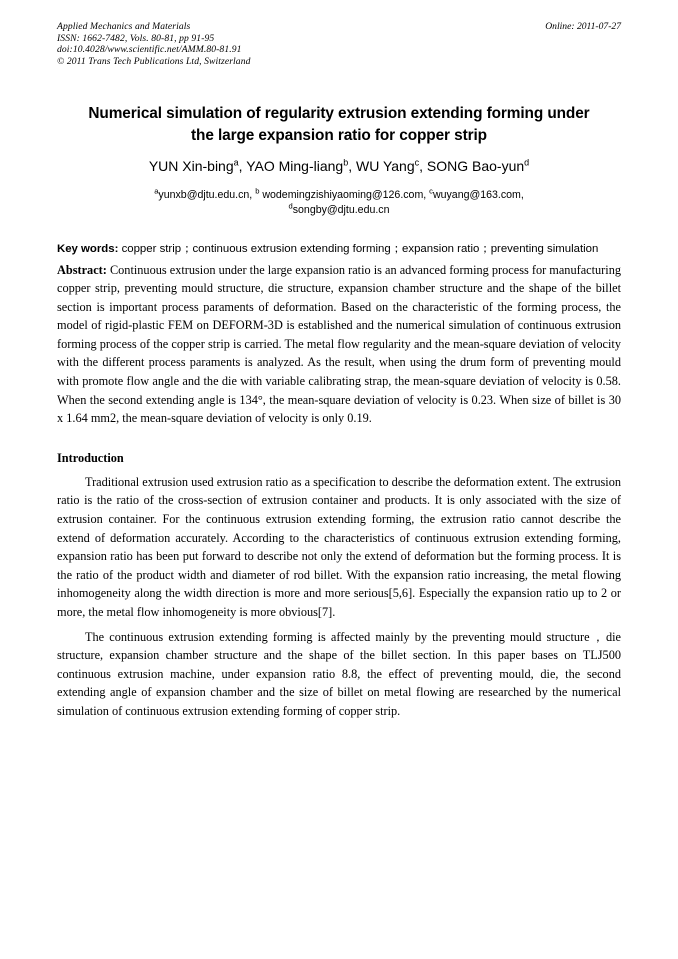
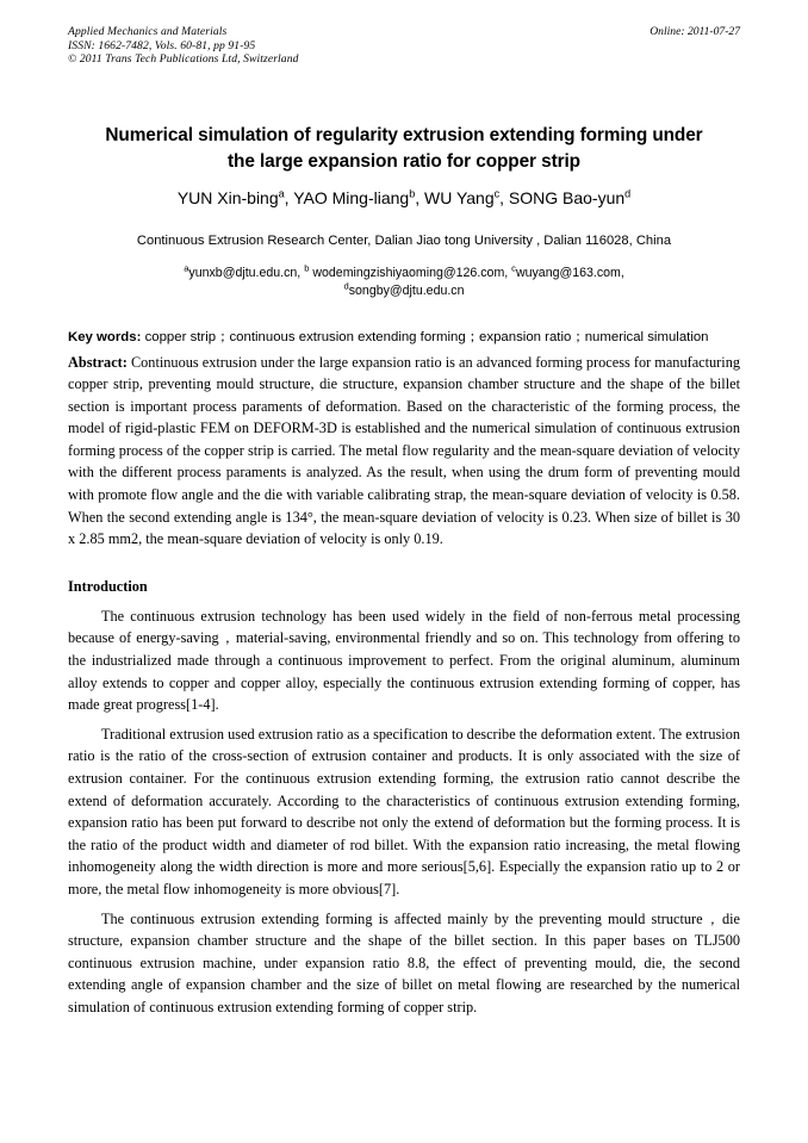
  Applied Mechanics and Materials
- ISSN: 1662-7482, Vols. 80-81, pp 91-95
+ ISSN: 1662-7482, Vols. 60-81, pp 91-95
- doi:10.4028/www.scientific.net/AMM.80-81.91
  © 2011 Trans Tech Publications Ltd, Switzerland
  Online: 2011-07-27
  Numerical simulation of regularity extrusion extending forming under
  the large expansion ratio for copper strip
  YUN Xin-binga, YAO Ming-liangb, WU Yangc, SONG Bao-yund
+ Continuous Extrusion Research Center, Dalian Jiao tong University , Dalian 116028, China
  ayunxb@djtu.edu.cn, b wodemingzishiyaoming@126.com, cwuyang@163.com,
  dsongby@djtu.edu.cn
- Key words: copper strip；continuous extrusion extending forming；expansion ratio；preventing simulation
+ Key words: copper strip；continuous extrusion extending forming；expansion ratio；numerical simulation
- Abstract: Continuous extrusion under the large expansion ratio is an advanced forming process for manufacturing copper strip, preventing mould structure, die structure, expansion chamber structure and the shape of the billet section is important process paraments of deformation. Based on the characteristic of the forming process, the model of rigid-plastic FEM on DEFORM-3D is established and the numerical simulation of continuous extrusion forming process of the copper strip is carried. The metal flow regularity and the mean-square deviation of velocity with the different process paraments is analyzed. As the result, when using the drum form of preventing mould with promote flow angle and the die with variable calibrating strap, the mean-square deviation of velocity is 0.58. When the second extending angle is 134°, the mean-square deviation of velocity is 0.23. When size of billet is 30 x 1.64 mm2, the mean-square deviation of velocity is only 0.19.
+ Abstract: Continuous extrusion under the large expansion ratio is an advanced forming process for manufacturing copper strip, preventing mould structure, die structure, expansion chamber structure and the shape of the billet section is important process paraments of deformation. Based on the characteristic of the forming process, the model of rigid-plastic FEM on DEFORM-3D is established and the numerical simulation of continuous extrusion forming process of the copper strip is carried. The metal flow regularity and the mean-square deviation of velocity with the different process paraments is analyzed. As the result, when using the drum form of preventing mould with promote flow angle and the die with variable calibrating strap, the mean-square deviation of velocity is 0.58. When the second extending angle is 134°, the mean-square deviation of velocity is 0.23. When size of billet is 30 x 2.85 mm2, the mean-square deviation of velocity is only 0.19.
  Introduction
+ The continuous extrusion technology has been used widely in the field of non-ferrous metal processing because of energy-saving，material-saving, environmental friendly and so on. This technology from offering to the industrialized made through a continuous improvement to perfect. From the original aluminum, aluminum alloy extends to copper and copper alloy, especially the continuous extrusion extending forming of copper, has made great progress[1-4].
  Traditional extrusion used extrusion ratio as a specification to describe the deformation extent. The extrusion ratio is the ratio of the cross-section of extrusion container and products. It is only associated with the size of extrusion container. For the continuous extrusion extending forming, the extrusion ratio cannot describe the extend of deformation accurately. According to the characteristics of continuous extrusion extending forming, expansion ratio has been put forward to describe not only the extend of deformation but the forming process. It is the ratio of the product width and diameter of rod billet. With the expansion ratio increasing, the metal flowing inhomogeneity along the width direction is more and more serious[5,6]. Especially the expansion ratio up to 2 or more, the metal flow inhomogeneity is more obvious[7].
  The continuous extrusion extending forming is affected mainly by the preventing mould structure，die structure, expansion chamber structure and the shape of the billet section. In this paper bases on TLJ500 continuous extrusion machine, under expansion ratio 8.8, the effect of preventing mould, die, the second extending angle of expansion chamber and the size of billet on metal flowing are researched by the numerical simulation of continuous extrusion extending forming of copper strip.
